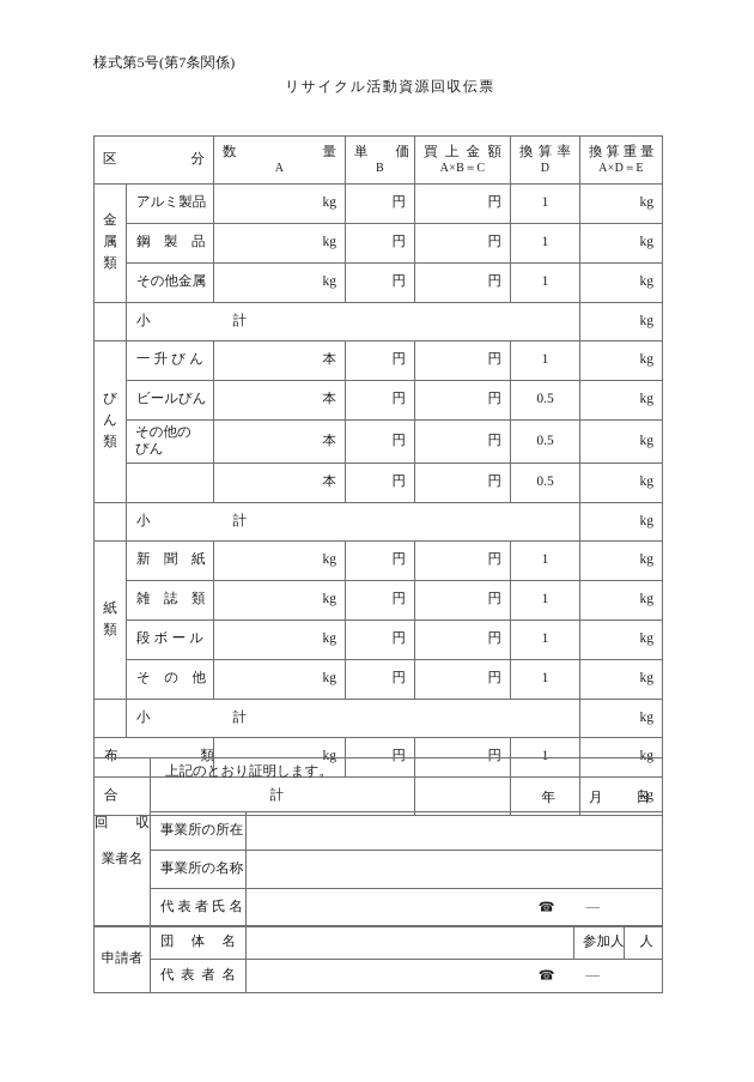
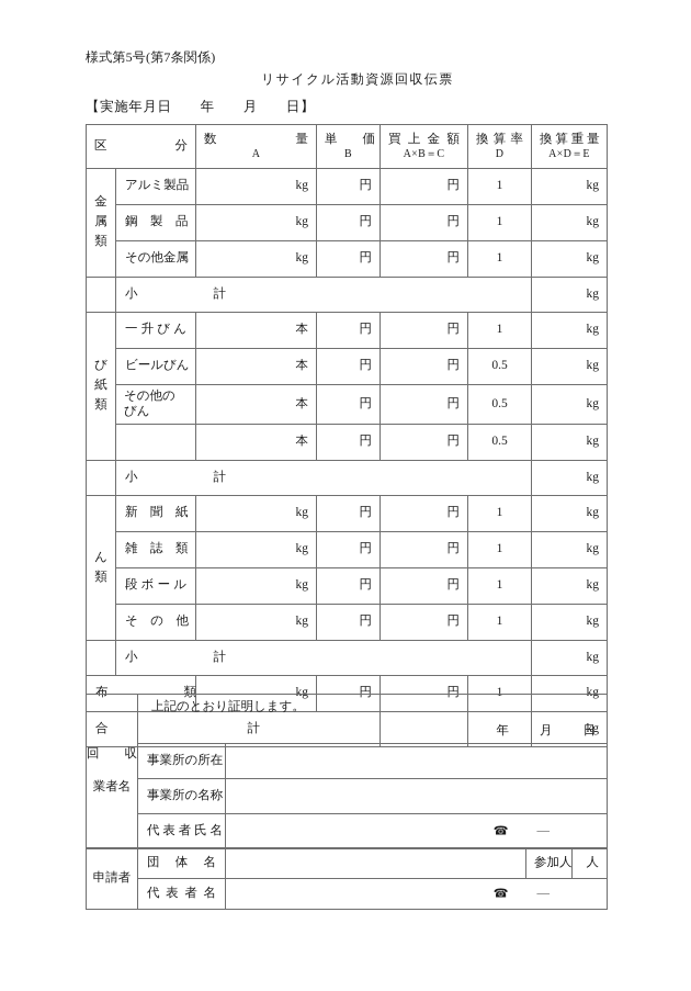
  様式第5号(第7条関係)
  リサイクル活動資源回収伝票
+ 【実施年月日 年 月 日】
  区 分	数 量 A	単 価 B	買 上 金 額 A×B＝C	換 算 率 D	換 算 重 量 A×D＝E
  金 属 類	アルミ製品	kg	円	円	1	kg
  鋼 製 品	kg	円	円	1	kg
  その他金属	kg	円	円	1	kg
  	小 計	kg
- び ん 類	一 升 び ん	本	円	円	1	kg
+ び 紙 類	一 升 び ん	本	円	円	1	kg
  ビールびん	本	円	円	0.5	kg
  その他のびん	本	円	円	0.5	kg
  	本	円	円	0.5	kg
  	小 計	kg
- 紙 類	新 聞 紙	kg	円	円	1	kg
+ ん 類	新 聞 紙	kg	円	円	1	kg
  雑 誌 類	kg	円	円	1	kg
  段 ボ ー ル	kg	円	円	1	kg
  そ の 他	kg	円	円	1	kg
  	小 計	kg
  布 類	kg	円	円	1	kg
  合 計			kg
  回 収 業者名	上記のとおり証明します。 年 月 日
  事業所の所在
  事業所の名称
  代 表 者 氏 名	☎ —
  申請者	団 体 名		参加人	人
  代 表 者 名	☎ —
